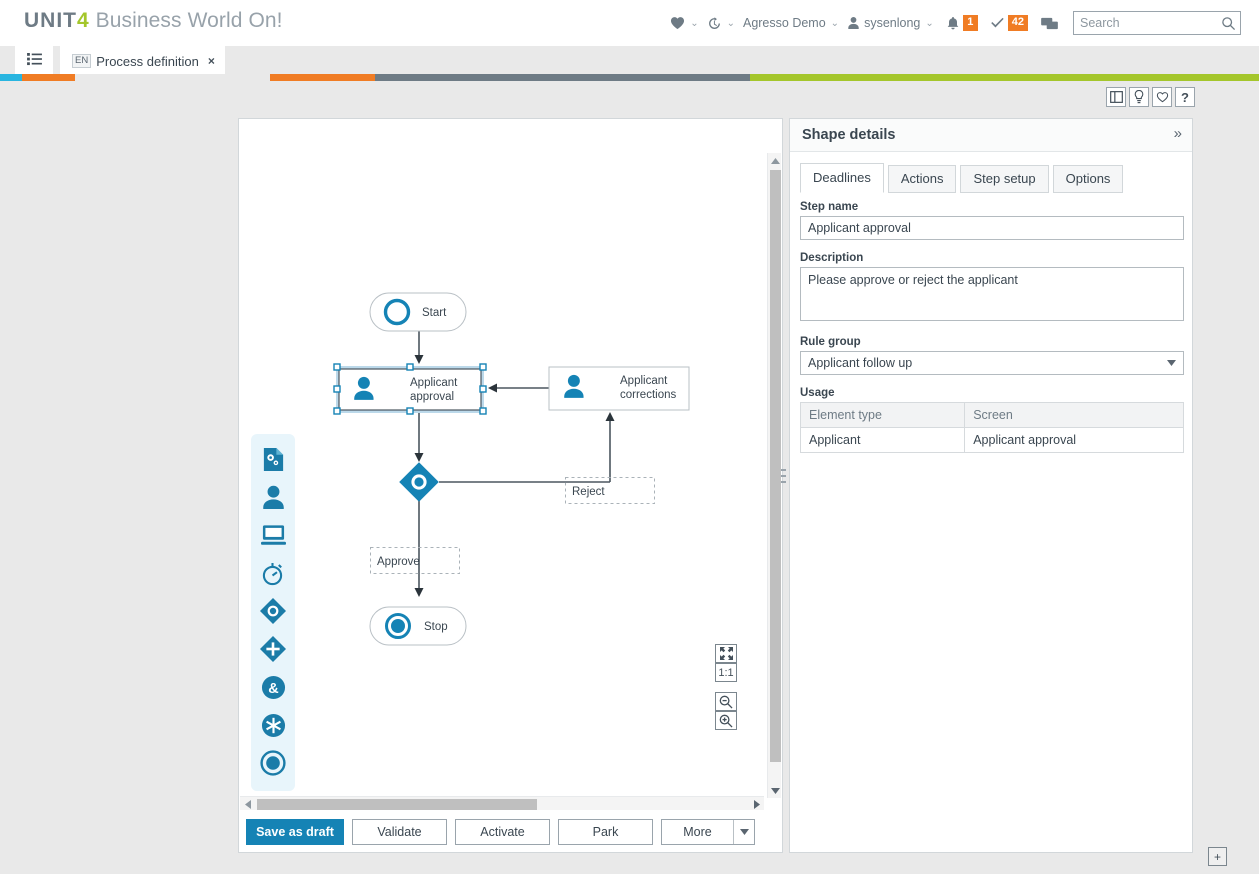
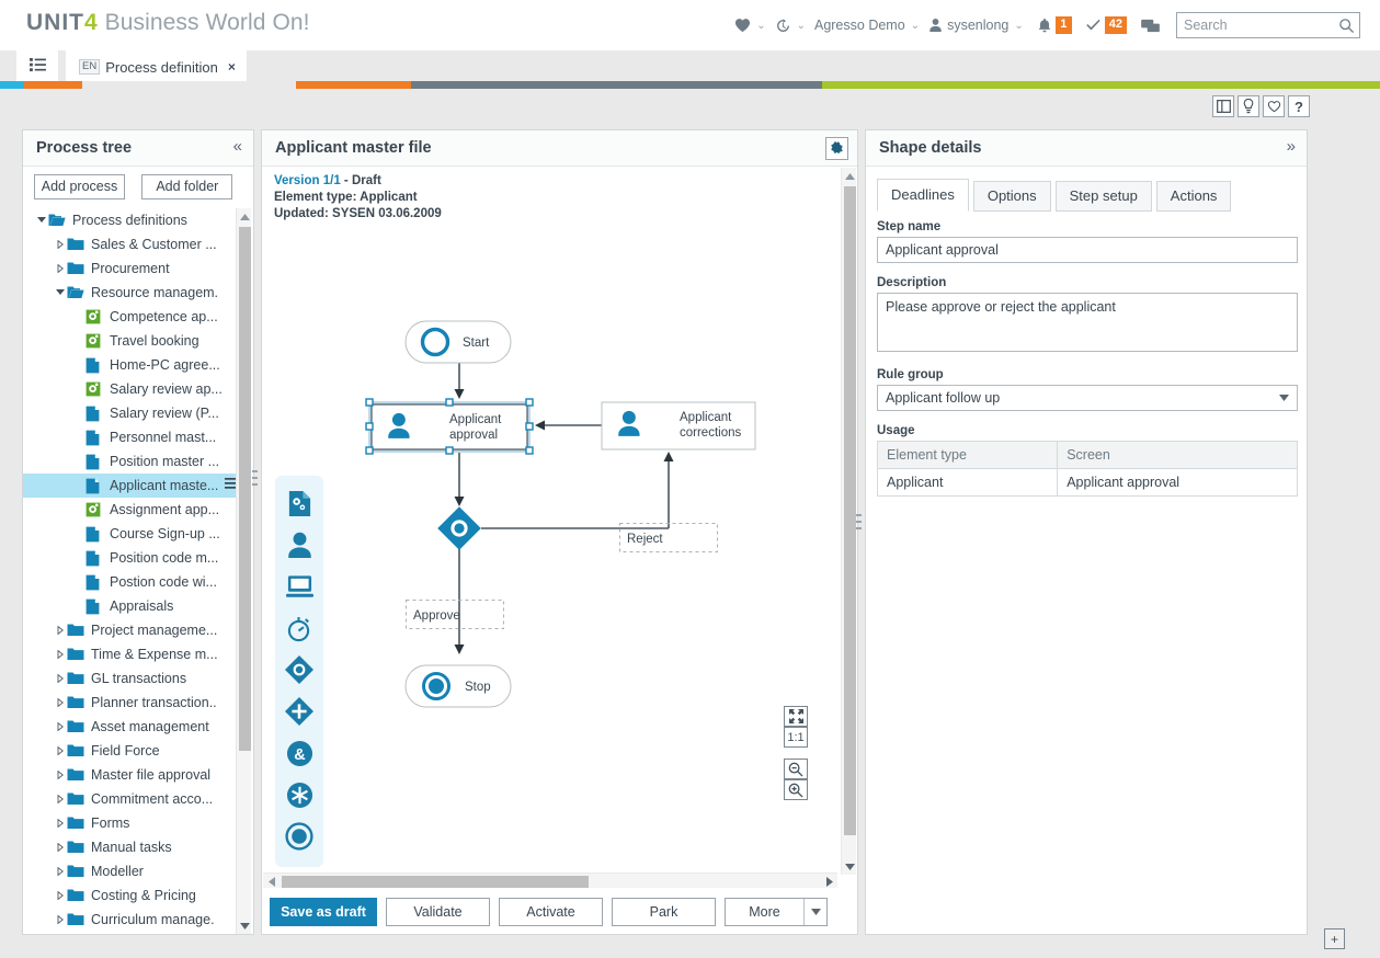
  UNIT4 Business World On!
  ⌄
  ⌄
  Agresso Demo
  ⌄
  sysenlong
  ⌄
  1
  42
  Search
  EN
  Process definition
  ×
  ?
+ Process tree
+ «
+ Add process Add folder
+ Process definitions
+ Sales & Customer ...
+ Procurement
+ Resource managem.
+ Competence ap...
+ Travel booking
+ Home-PC agree...
+ Salary review ap...
+ Salary review (P...
+ Personnel mast...
+ Position master ...
+ Applicant maste...
+ Assignment app...
+ Course Sign-up ...
+ Position code m...
+ Postion code wi...
+ Appraisals
+ Project manageme...
+ Time & Expense m...
+ GL transactions
+ Planner transaction..
+ Asset management
+ Field Force
+ Master file approval
+ Commitment acco...
+ Forms
+ Manual tasks
+ Modeller
+ Costing & Pricing
+ Curriculum manage.
+ Applicant master file
+ Version 1/1 - Draft
+ Element type: Applicant
+ Updated: SYSEN 03.06.2009
  Start
  Applicant
  approval
  Applicant
  corrections
  Reject
  Approve
  Stop
  &
  1:1
  Save as draft
  Validate
  Activate
  Park
  More
  Shape details
  »
  Deadlines
- Actions
+ Options
  Step setup
- Options
+ Actions
  Step name
  Applicant approval
  Description
  Please approve or reject the applicant
  Rule group
  Applicant follow up
  Usage
  Element type	Screen
  Applicant	Applicant approval
  +
